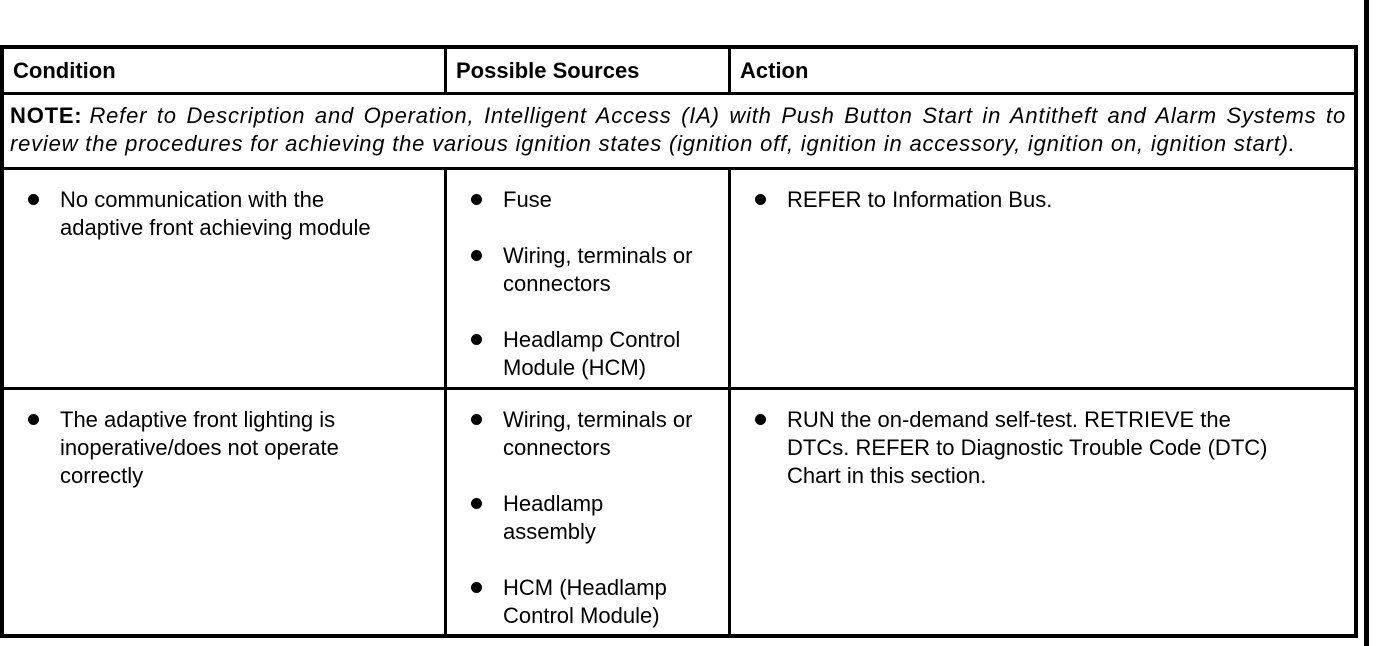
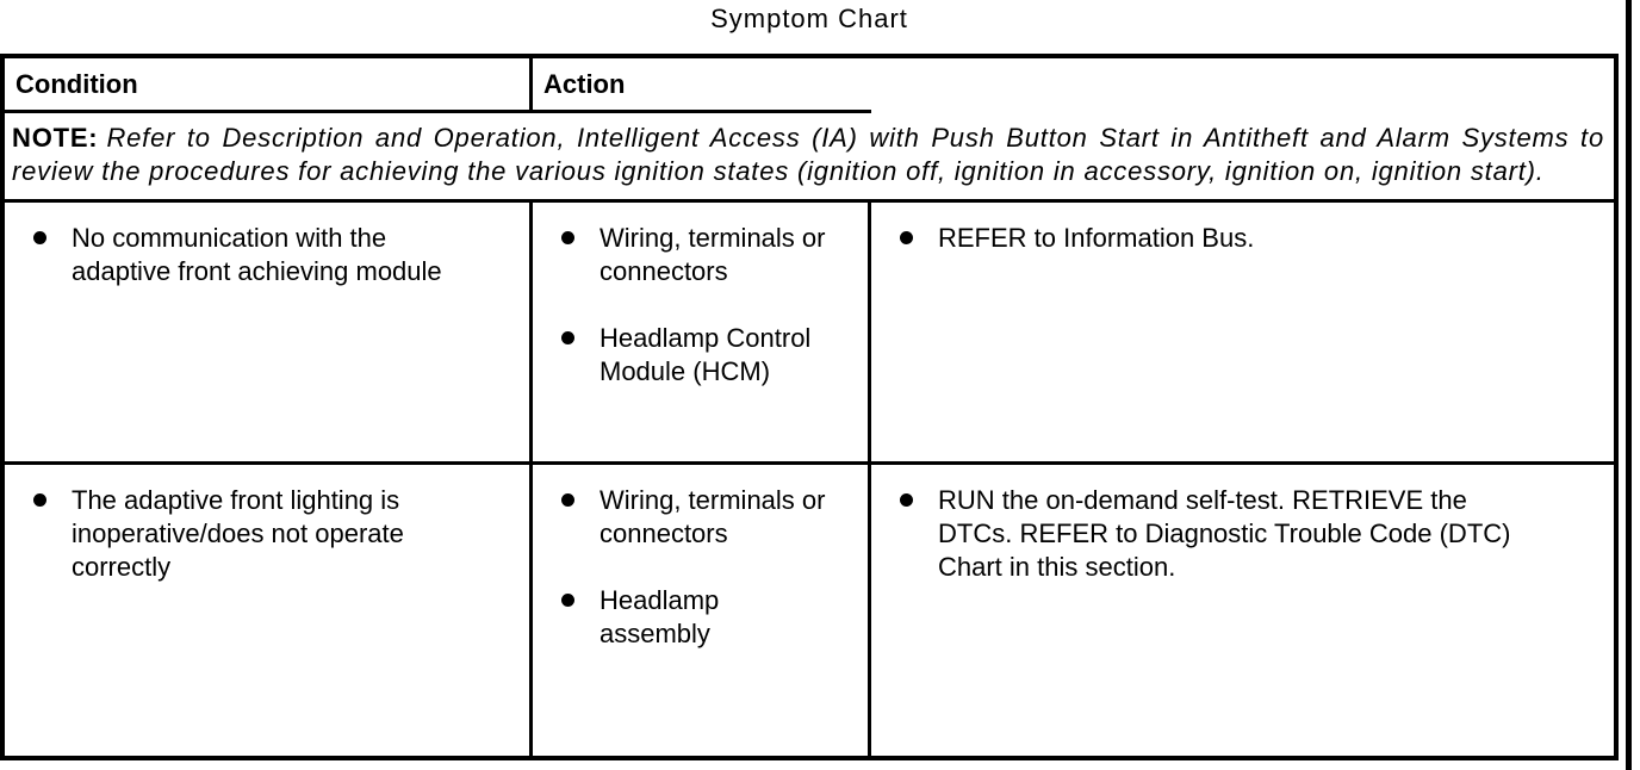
+ Symptom Chart
  Condition
- Possible Sources
  Action
  NOTE: Refer to Description and Operation, Intelligent Access (IA) with Push Button Start in Antitheft and Alarm Systems to review the procedures for achieving the various ignition states (ignition off, ignition in accessory, ignition on, ignition start).
  No communication with the adaptive front achieving module
- Fuse
  Wiring, terminals or connectors
  Headlamp Control Module (HCM)
  REFER to Information Bus.
  The adaptive front lighting is inoperative/does not operate correctly
  Wiring, terminals or connectors
  Headlamp assembly
- HCM (Headlamp Control Module)
  RUN the on-demand self-test. RETRIEVE the DTCs. REFER to Diagnostic Trouble Code (DTC) Chart in this section.
